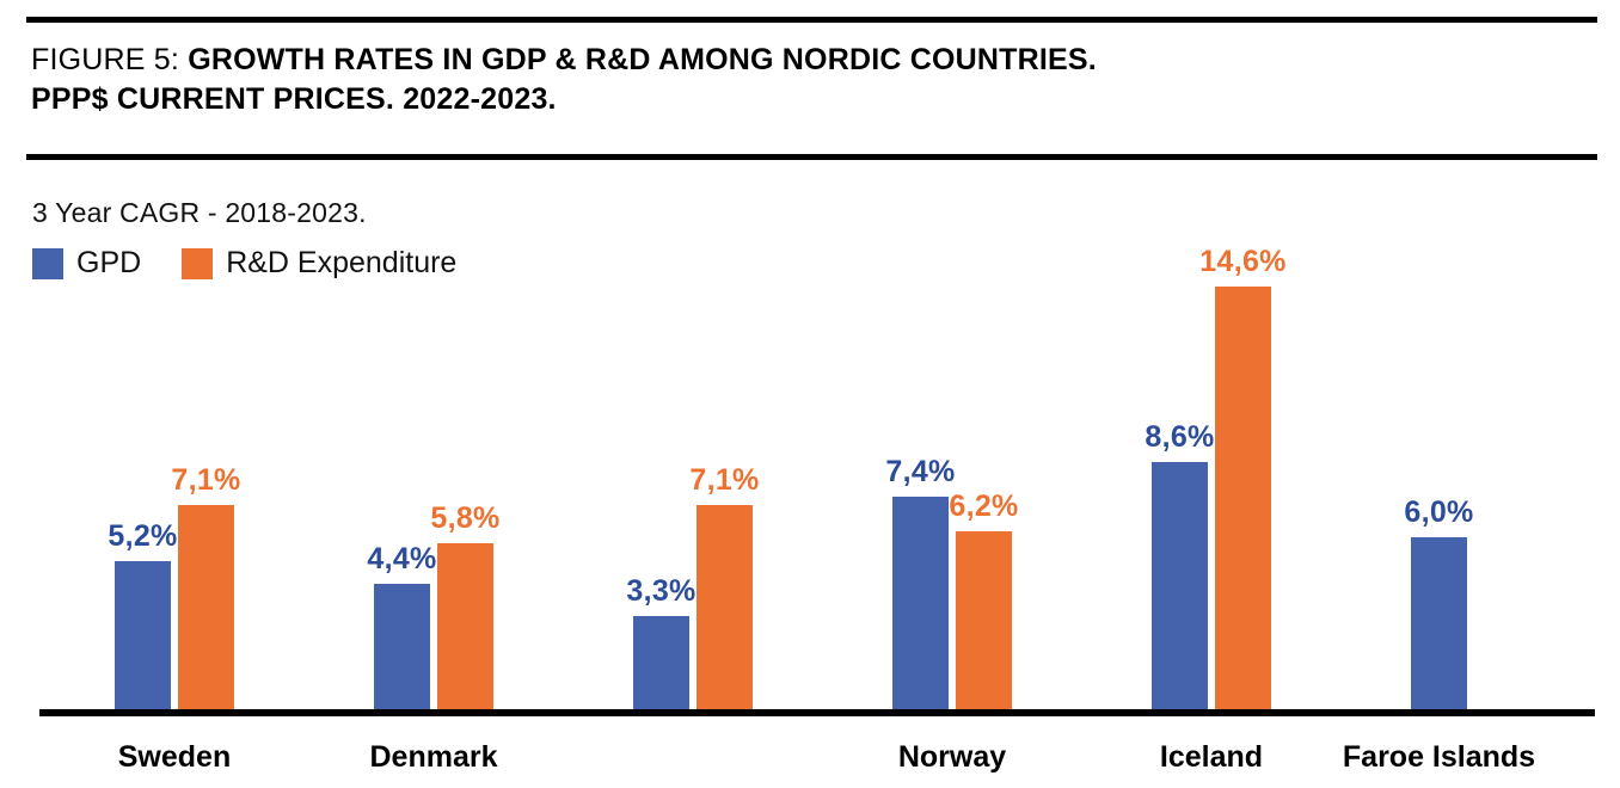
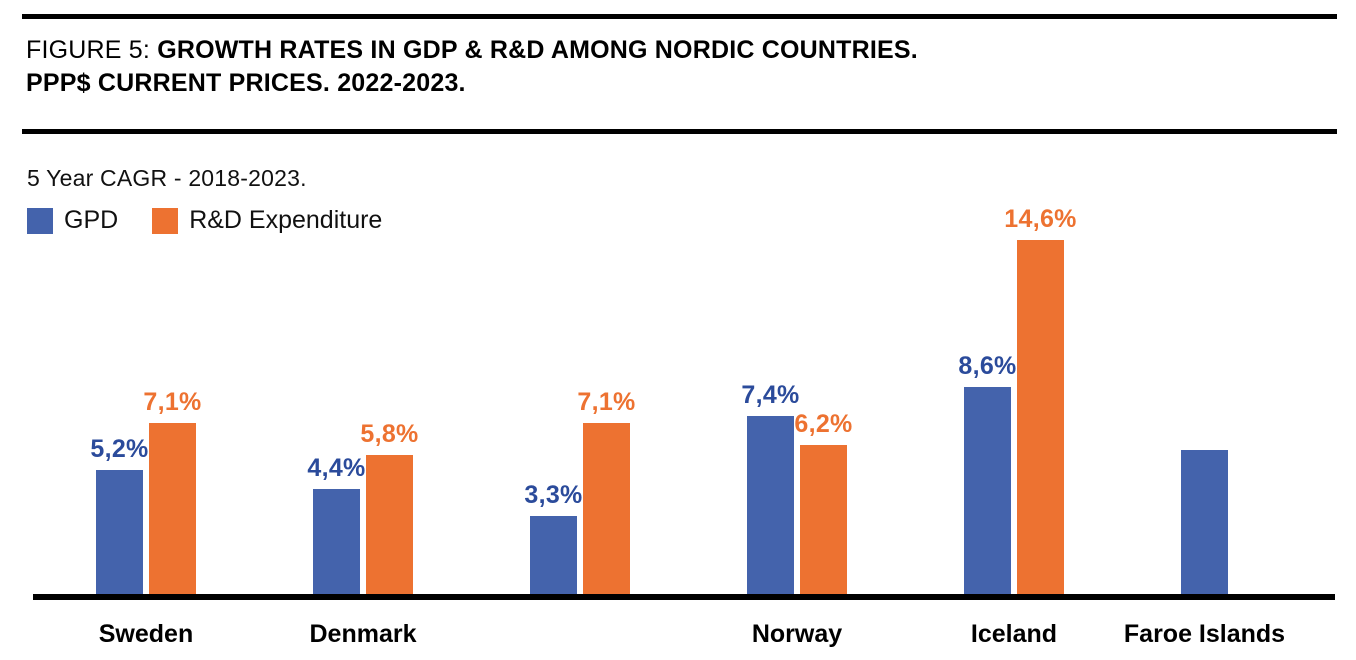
  FIGURE 5: GROWTH RATES IN GDP & R&D AMONG NORDIC COUNTRIES.
  PPP$ CURRENT PRICES. 2022-2023.
- 3 Year CAGR - 2018-2023.
+ 5 Year CAGR - 2018-2023.
  GPD
  R&D Expenditure
  5,2%
  7,1%
  4,4%
  5,8%
  3,3%
  7,1%
  7,4%
  6,2%
  8,6%
  14,6%
- 6,0%
  Sweden
  Denmark
  Norway
  Iceland
  Faroe Islands
